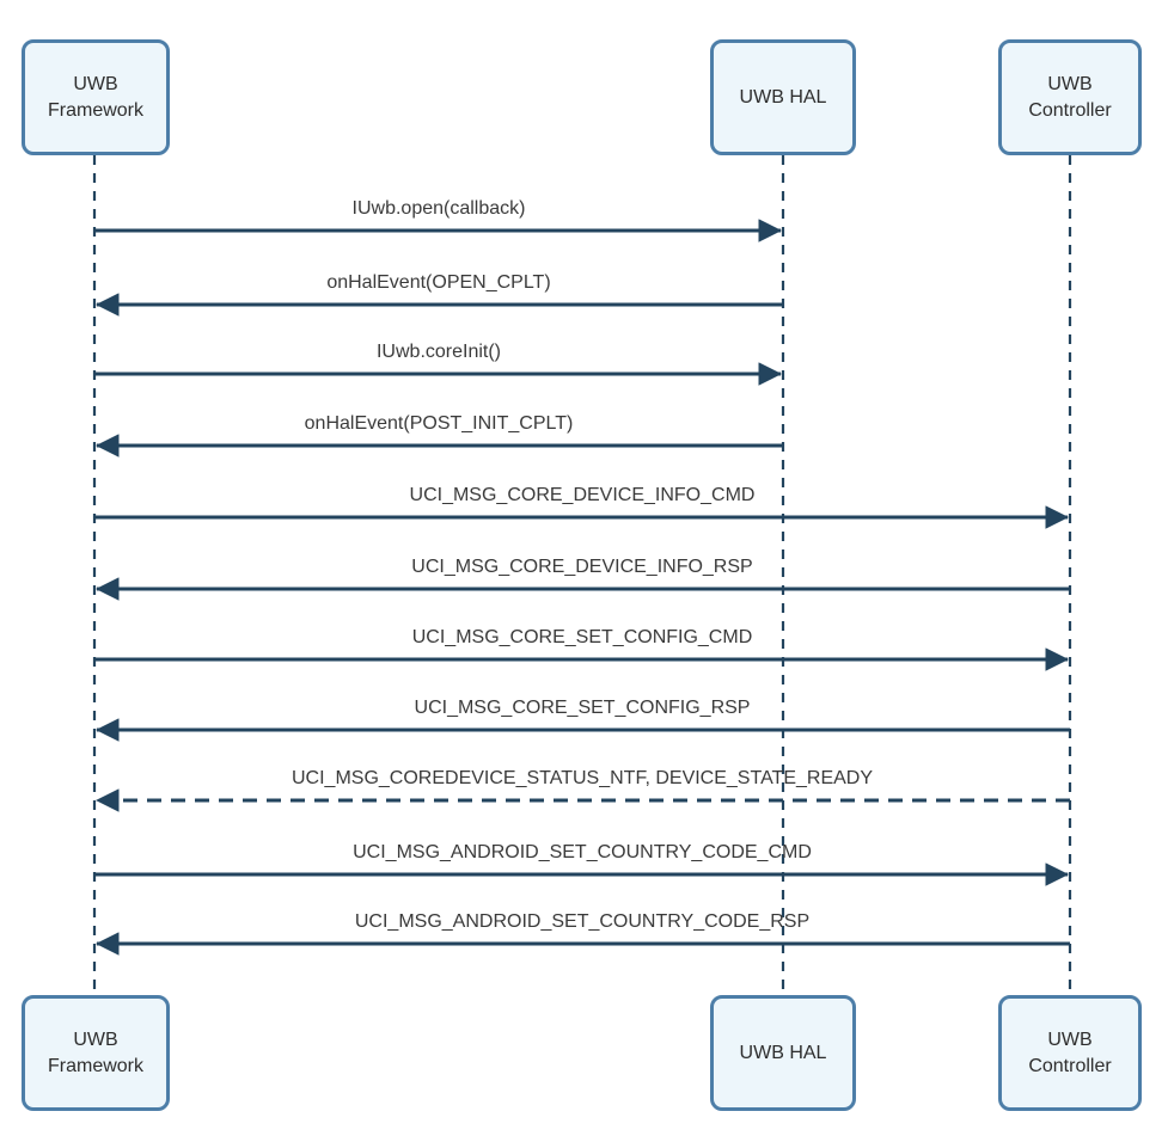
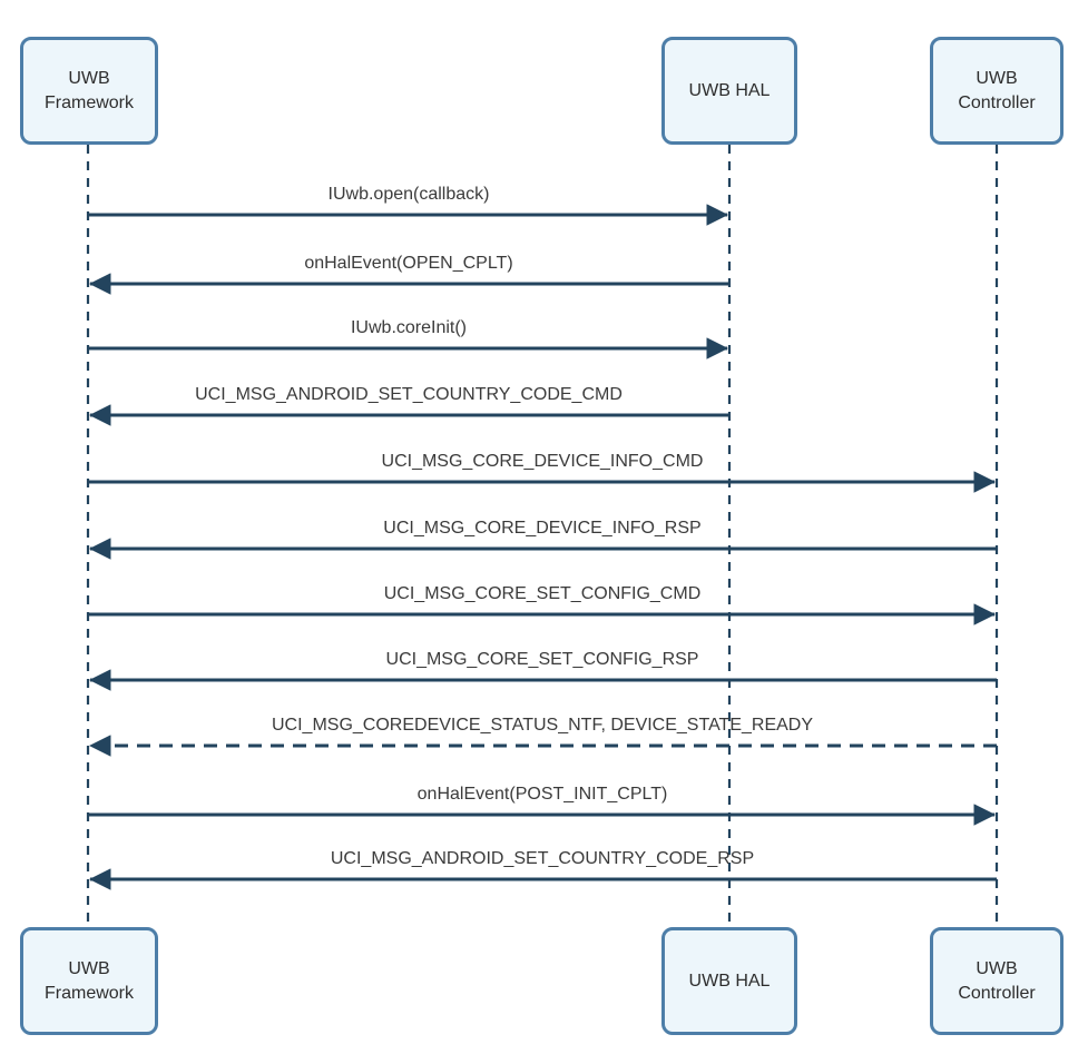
  UWB Framework
  UWB Framework
  UWB HAL
  UWB HAL
  UWB Controller
  UWB Controller
  IUwb.open(callback)
  onHalEvent(OPEN_CPLT)
  IUwb.coreInit()
- onHalEvent(POST_INIT_CPLT)
+ UCI_MSG_ANDROID_SET_COUNTRY_CODE_CMD
  UCI_MSG_CORE_DEVICE_INFO_CMD
  UCI_MSG_CORE_DEVICE_INFO_RSP
  UCI_MSG_CORE_SET_CONFIG_CMD
  UCI_MSG_CORE_SET_CONFIG_RSP
  UCI_MSG_COREDEVICE_STATUS_NTF, DEVICE_STATE_READY
- UCI_MSG_ANDROID_SET_COUNTRY_CODE_CMD
+ onHalEvent(POST_INIT_CPLT)
  UCI_MSG_ANDROID_SET_COUNTRY_CODE_RSP
